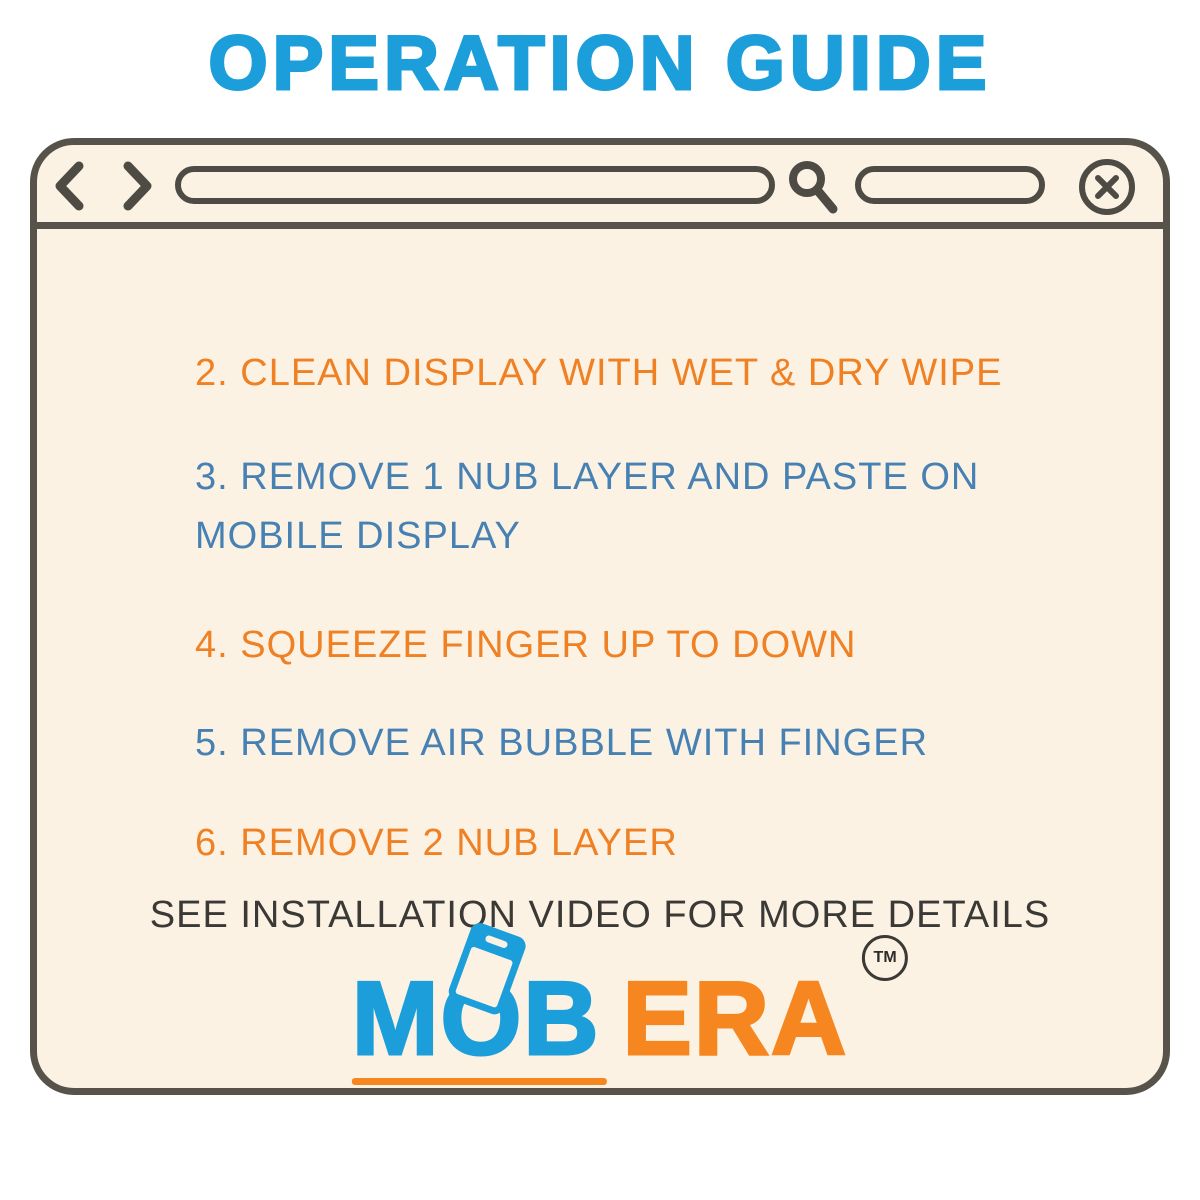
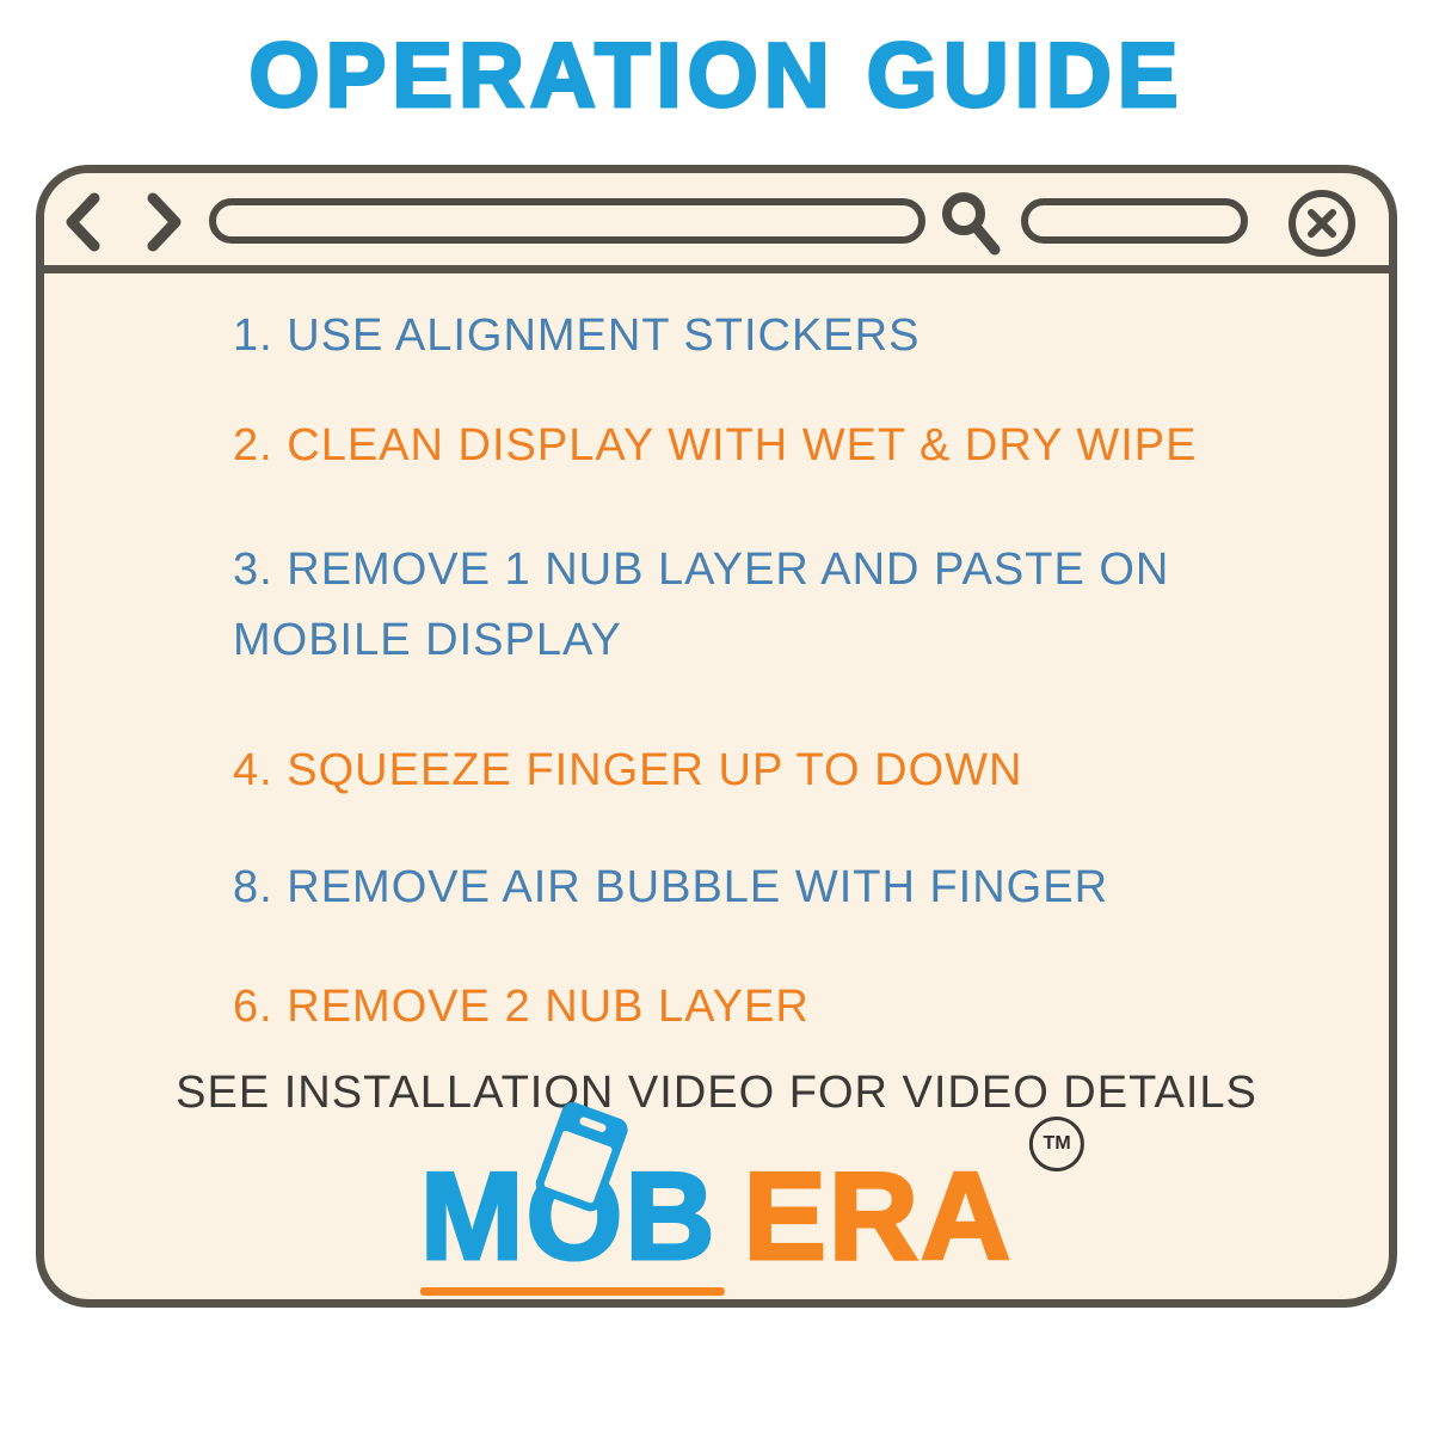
  OPERATION GUIDE
+ 1. USE ALIGNMENT STICKERS
  2. CLEAN DISPLAY WITH WET & DRY WIPE
  3. REMOVE 1 NUB LAYER AND PASTE ON MOBILE DISPLAY
  4. SQUEEZE FINGER UP TO DOWN
- 5. REMOVE AIR BUBBLE WITH FINGER
+ 8. REMOVE AIR BUBBLE WITH FINGER
  6. REMOVE 2 NUB LAYER
- SEE INSTALLATION VIDEO FOR MORE DETAILS
+ SEE INSTALLATION VIDEO FOR VIDEO DETAILS
  MOB
  ERA
  TM
